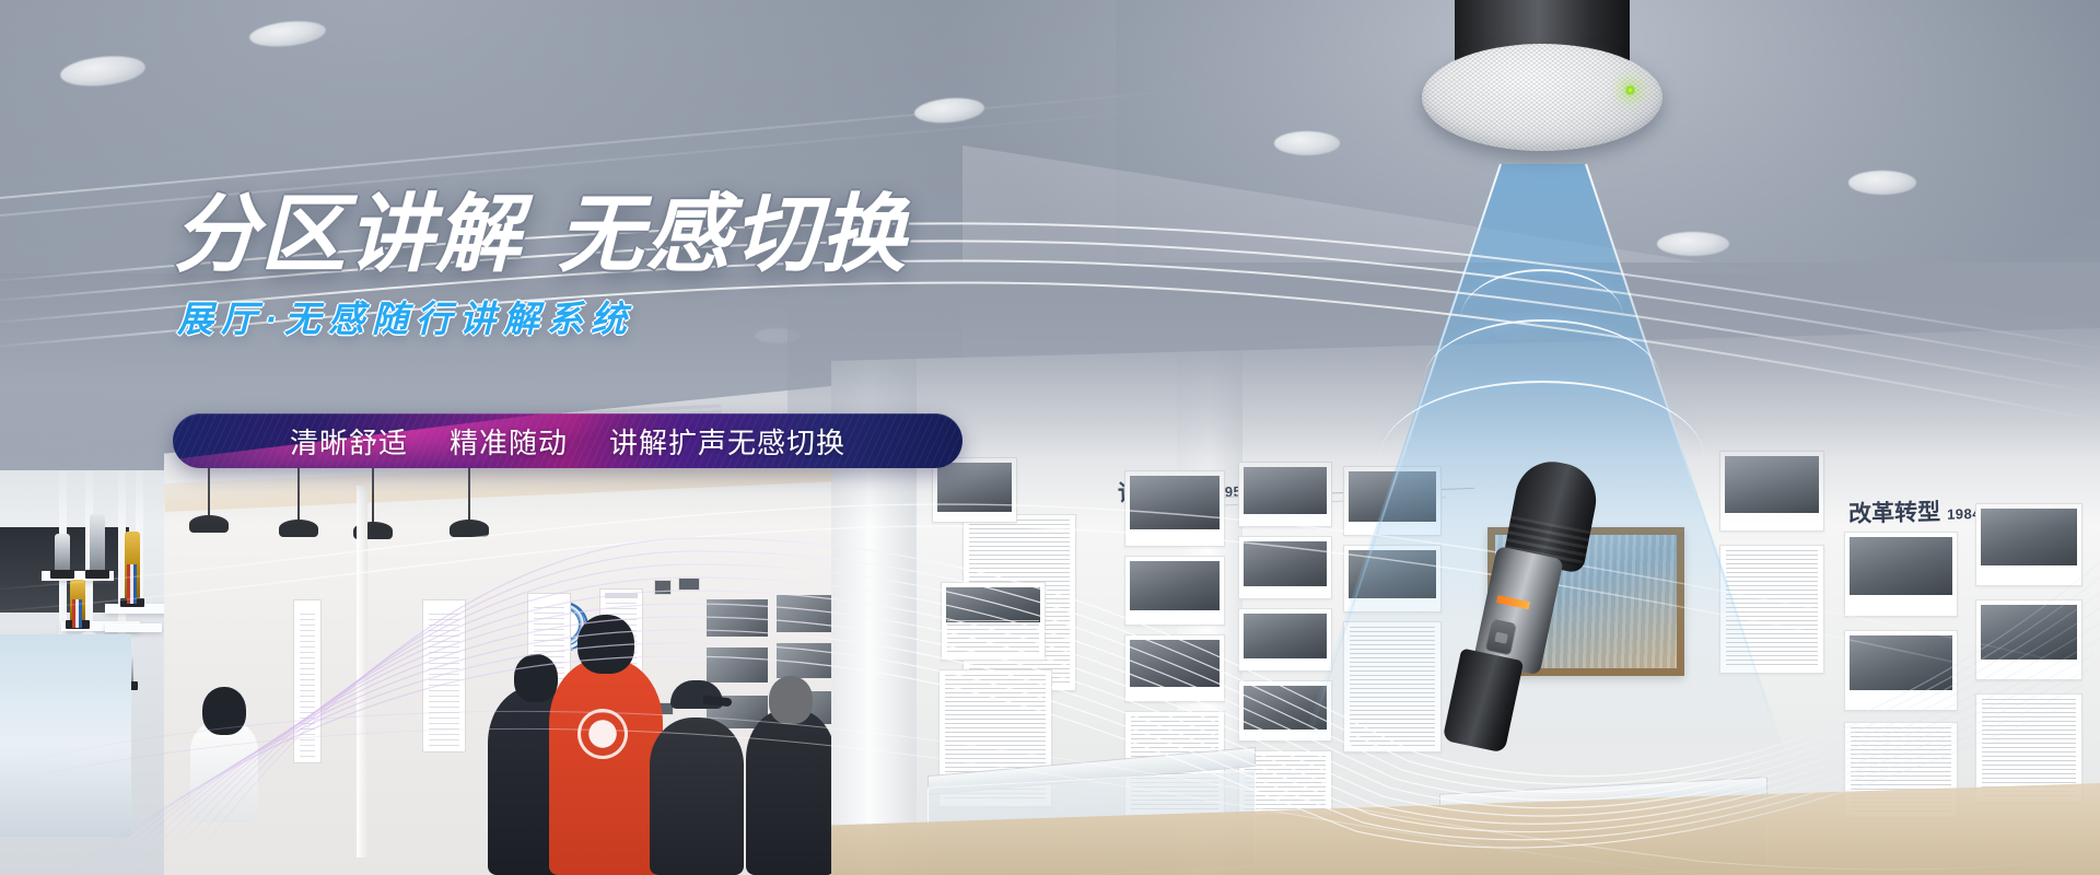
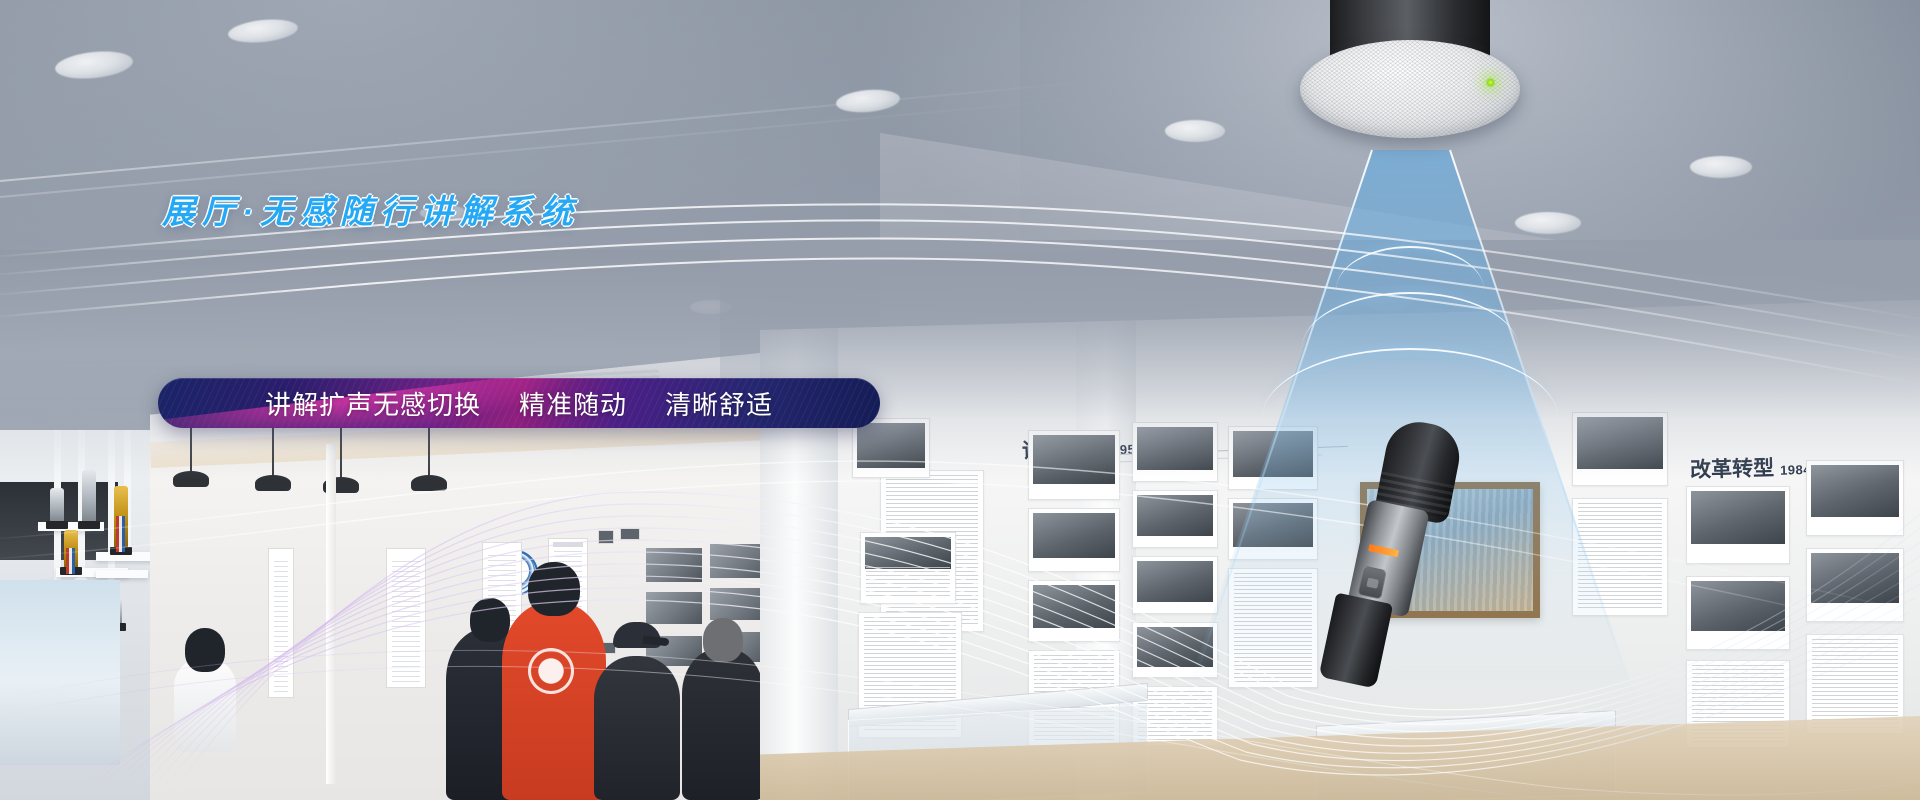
- 分区讲解 无感切换
  展厅·无感随行讲解系统
- 清晰舒适
+ 讲解扩声无感切换
  精准随动
- 讲解扩声无感切换
+ 清晰舒适
